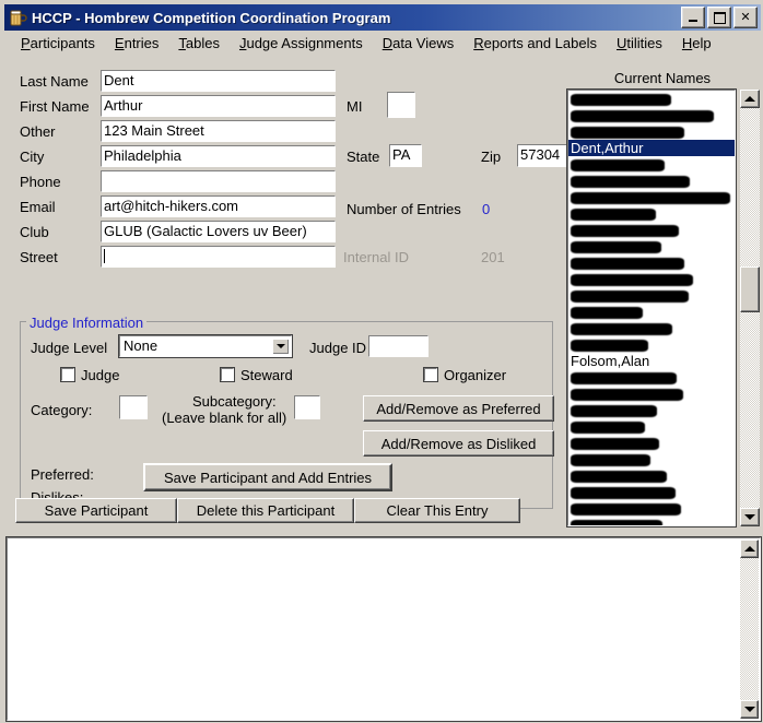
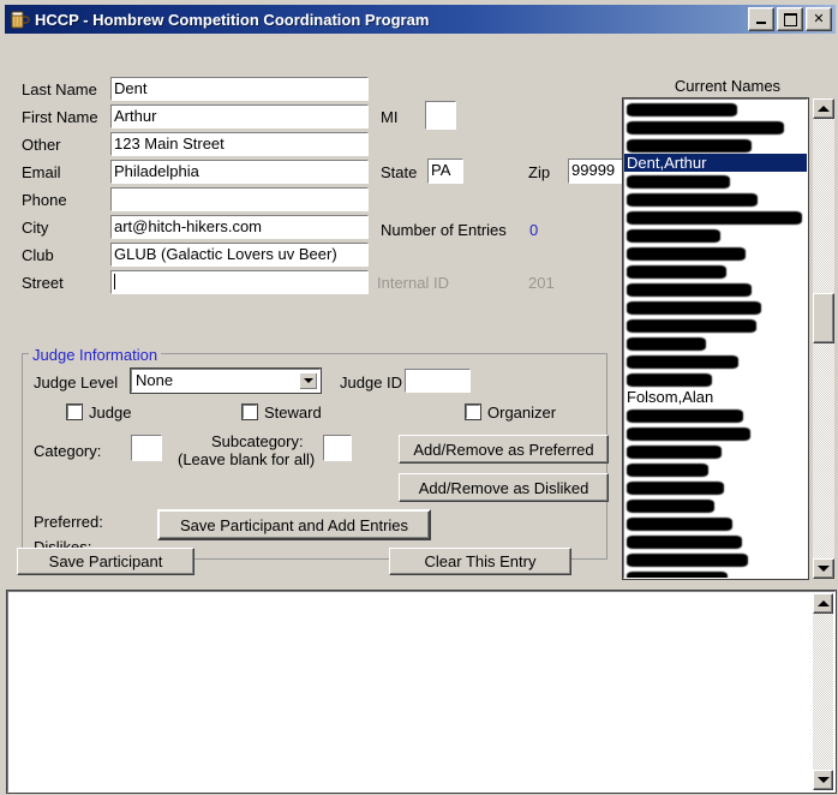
  HCCP - Hombrew Competition Coordination Program
  ✕
- Participants
- Entries
- Tables
- Judge Assignments
- Data Views
- Reports and Labels
- Utilities
- Help
  Last Name
  First Name
  Other
- City
+ Email
  Phone
- Email
+ City
  Club
  Street
  Dent
  Arthur
  123 Main Street
  Philadelphia
  art@hitch-hikers.com
  GLUB (Galactic Lovers uv Beer)
  MI
  State
  PA
  Zip
- 57304
+ 99999
  Number of Entries
  0
  Internal ID
  201
  Judge Information
  Judge Level
  None
  Judge ID
  Judge
  Steward
  Organizer
  Category:
  Subcategory:
  (Leave blank for all)
  Add/Remove as Preferred
  Add/Remove as Disliked
  Preferred:
  Save Participant and Add Entries
  Save Participant
- Delete this Participant
  Clear This Entry
  Current Names
  Dent,Arthur
  Folsom,Alan
